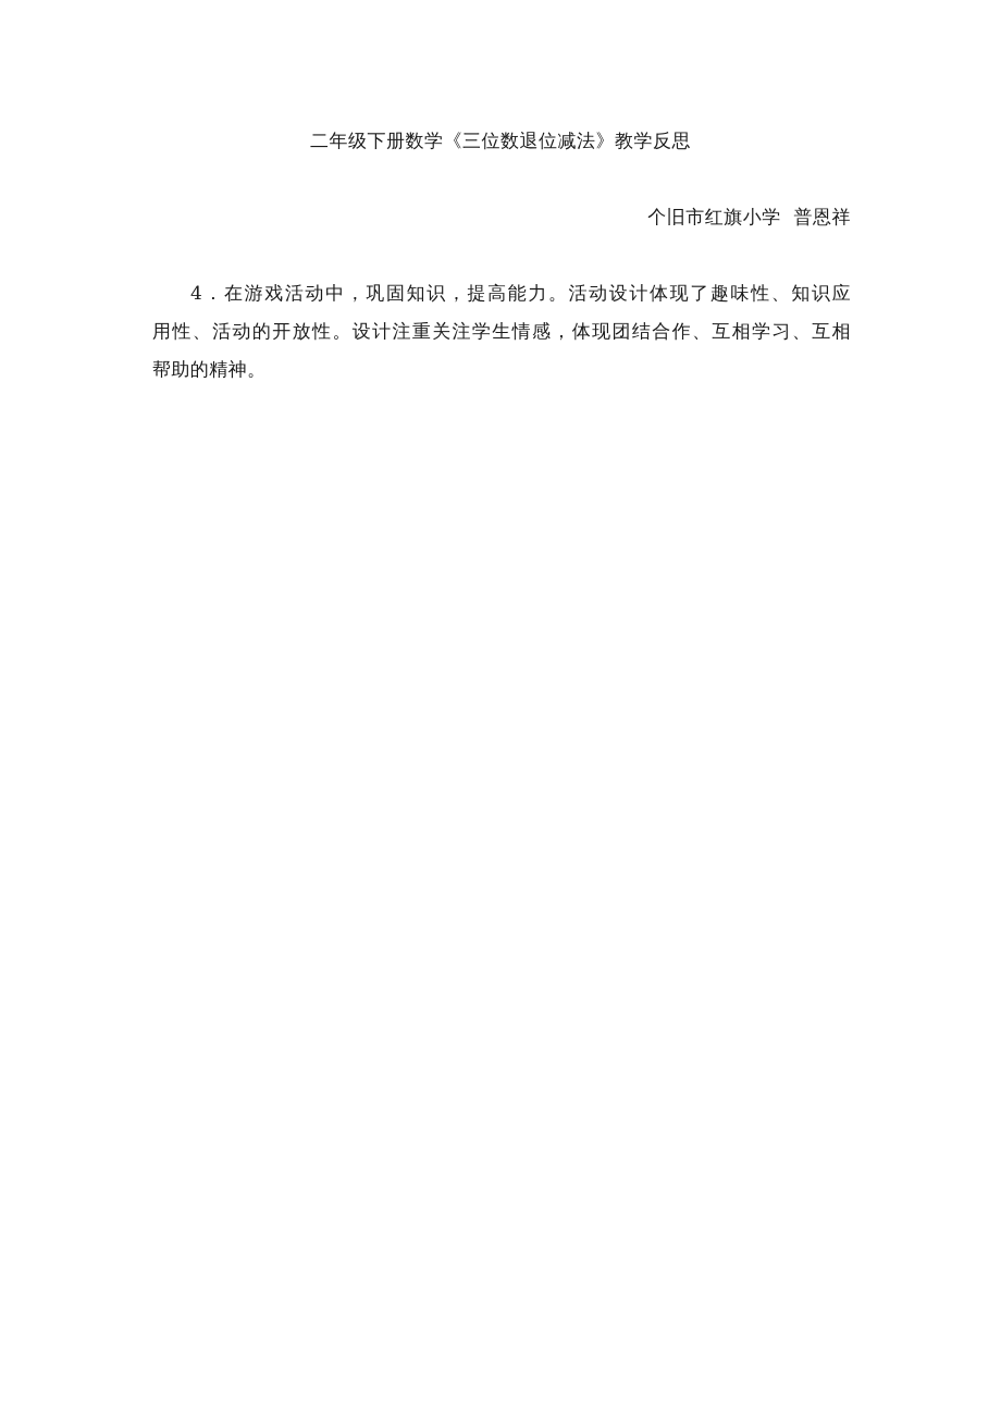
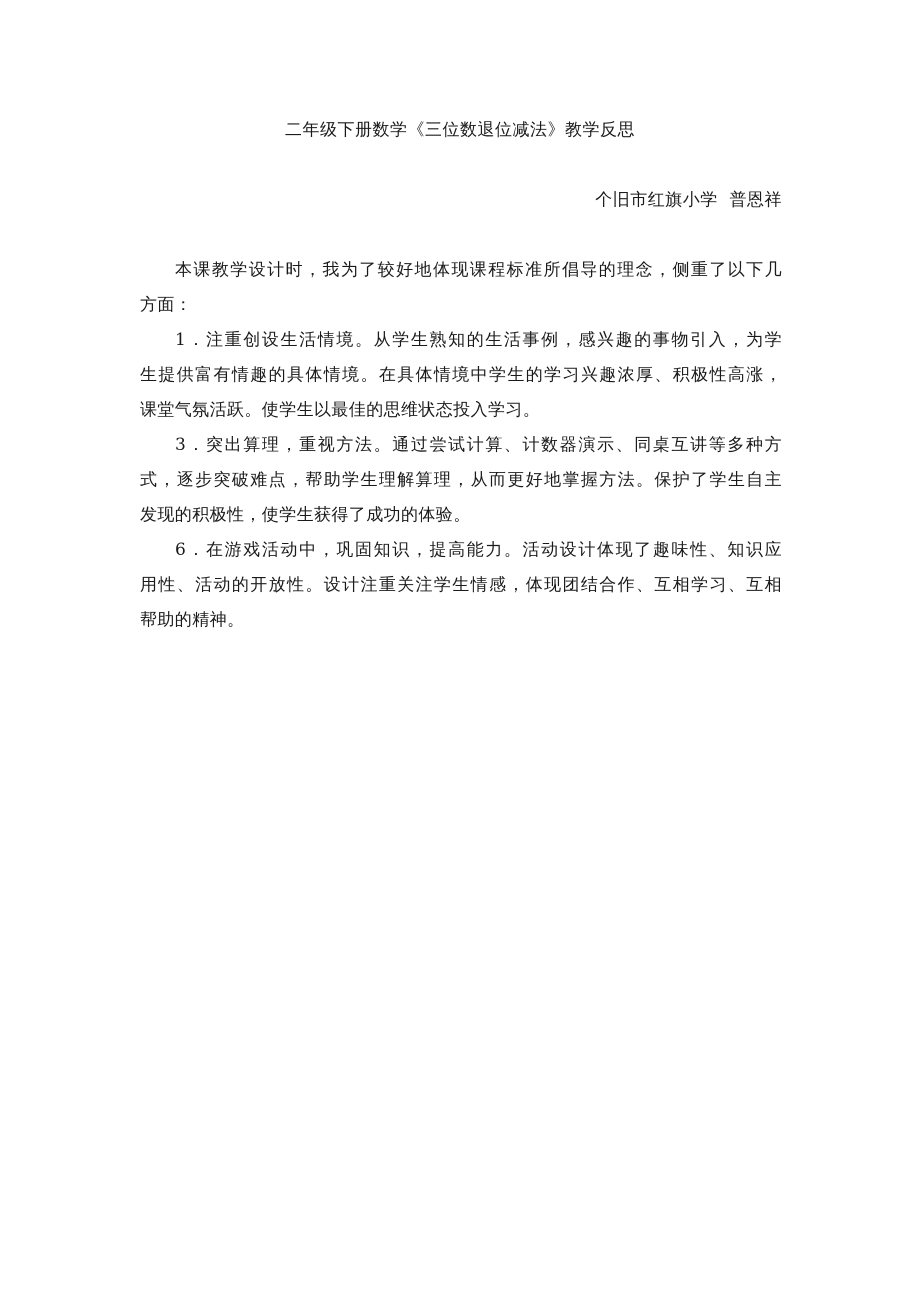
  二年级下册数学《三位数退位减法》教学反思
  个旧市红旗小学 普恩祥
+ 本课教学设计时，我为了较好地体现课程标准所倡导的理念，侧重了以下几
+ 方面：
+ 1．注重创设生活情境。从学生熟知的生活事例，感兴趣的事物引入，为学
+ 生提供富有情趣的具体情境。在具体情境中学生的学习兴趣浓厚、积极性高涨，
+ 课堂气氛活跃。使学生以最佳的思维状态投入学习。
+ 3．突出算理，重视方法。通过尝试计算、计数器演示、同桌互讲等多种方
+ 式，逐步突破难点，帮助学生理解算理，从而更好地掌握方法。保护了学生自主
+ 发现的积极性，使学生获得了成功的体验。
- 4．在游戏活动中，巩固知识，提高能力。活动设计体现了趣味性、知识应
+ 6．在游戏活动中，巩固知识，提高能力。活动设计体现了趣味性、知识应
  用性、活动的开放性。设计注重关注学生情感，体现团结合作、互相学习、互相
  帮助的精神。
